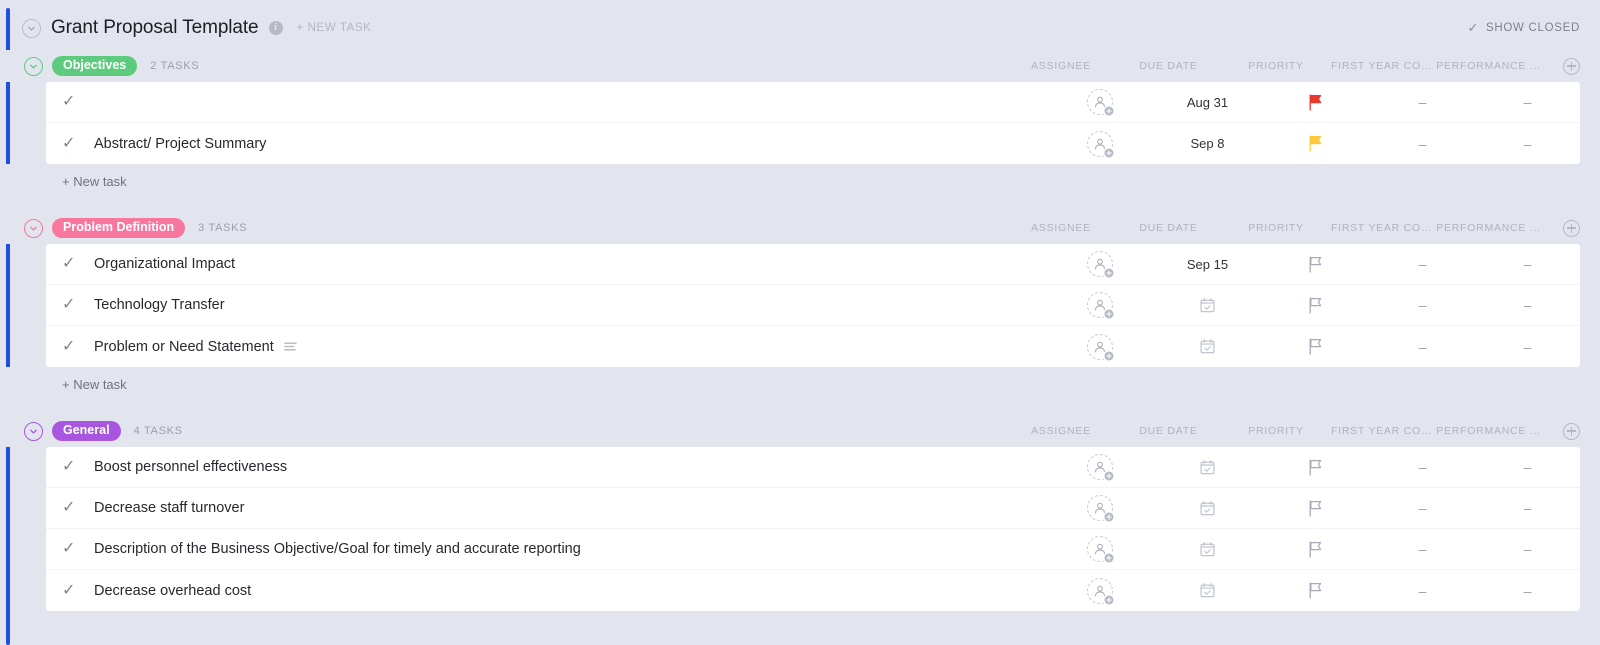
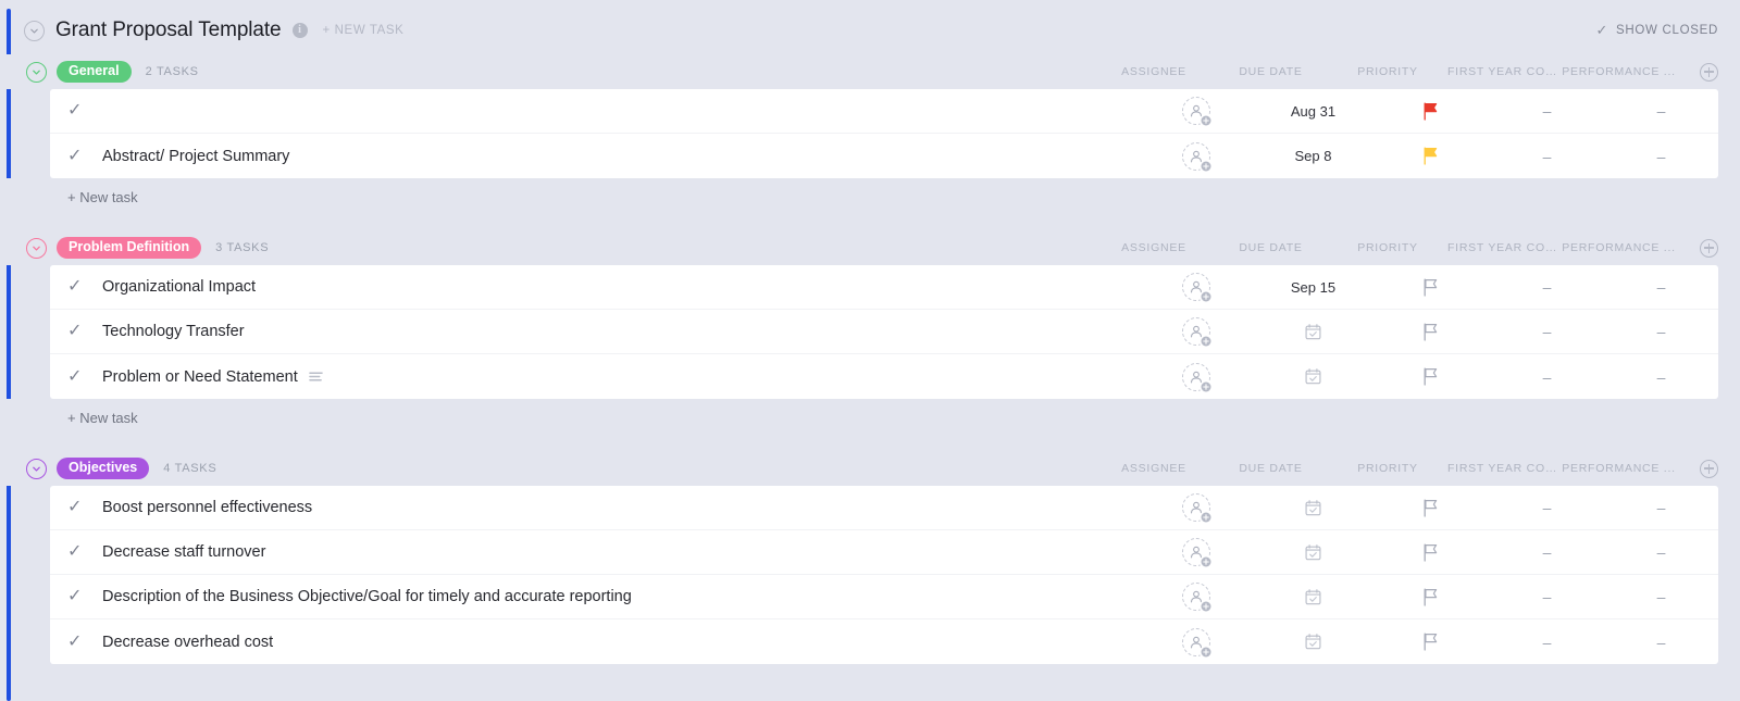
  Grant Proposal Template
  i
  + NEW TASK
  ✓
  SHOW CLOSED
- Objectives
+ General
  2 TASKS
  ASSIGNEE
  DUE DATE
  PRIORITY
  FIRST YEAR COS..
  PERFORMANCE ...
  ✓
  Aug 31
  –
  –
  ✓
  Abstract/ Project Summary
  Sep 8
  –
  –
  + New task
  Problem Definition
  3 TASKS
  ASSIGNEE
  DUE DATE
  PRIORITY
  FIRST YEAR COS..
  PERFORMANCE ...
  ✓
  Organizational Impact
  Sep 15
  –
  –
  ✓
  Technology Transfer
  –
  –
  ✓
  Problem or Need Statement
  –
  –
  + New task
- General
+ Objectives
  4 TASKS
  ASSIGNEE
  DUE DATE
  PRIORITY
  FIRST YEAR COS..
  PERFORMANCE ...
  ✓
  Boost personnel effectiveness
  –
  –
  ✓
  Decrease staff turnover
  –
  –
  ✓
  Description of the Business Objective/Goal for timely and accurate reporting
  –
  –
  ✓
  Decrease overhead cost
  –
  –
